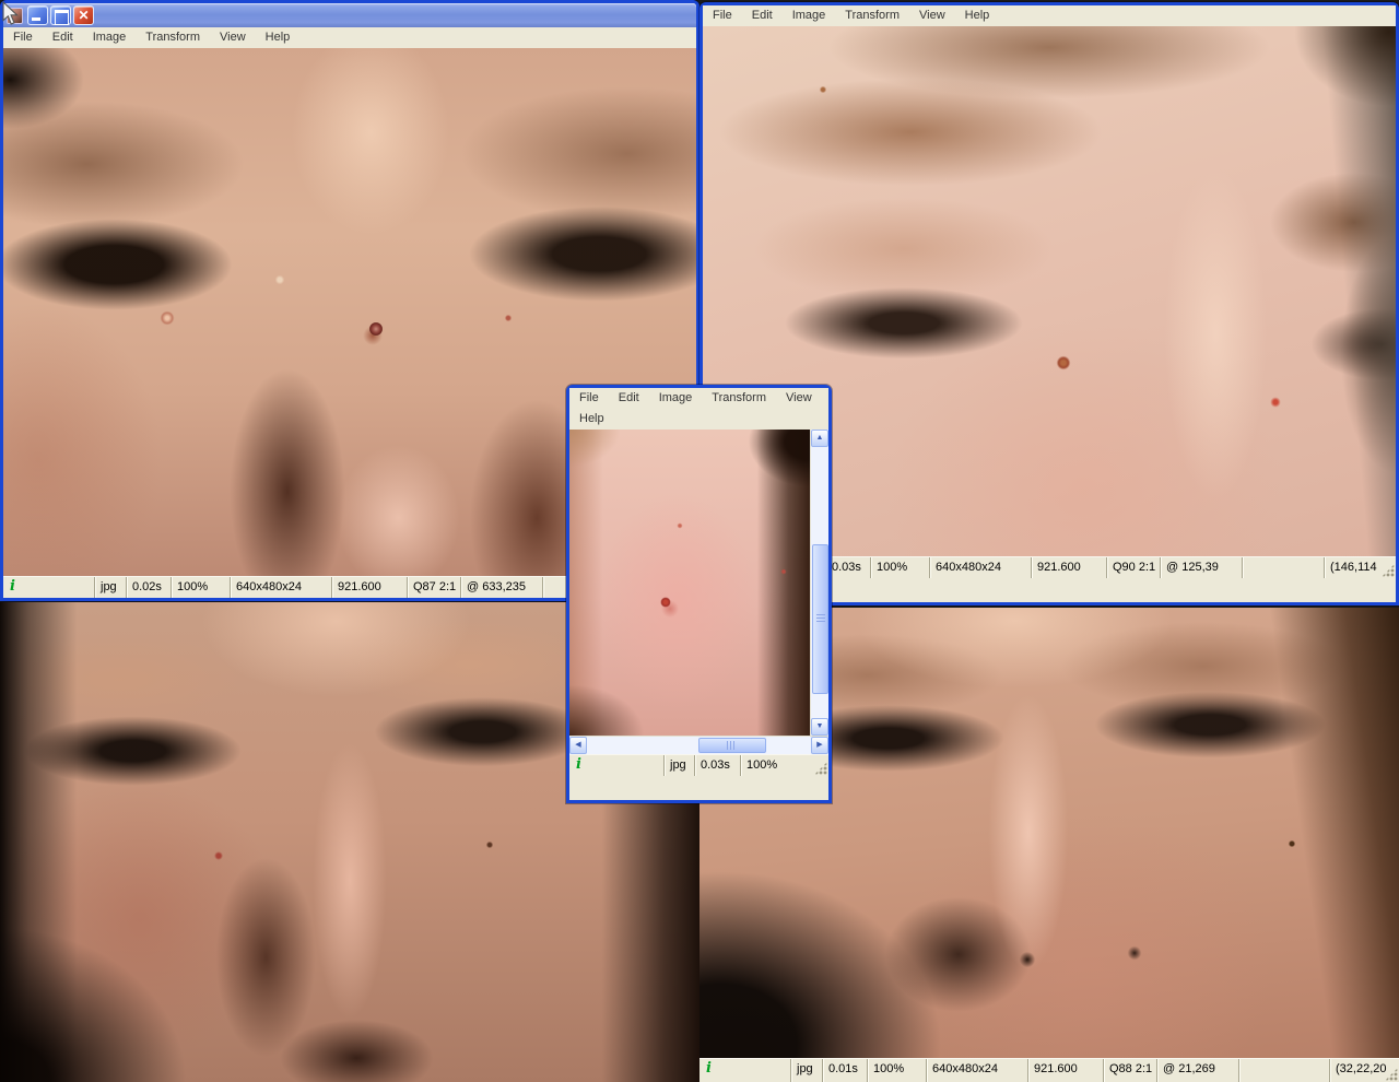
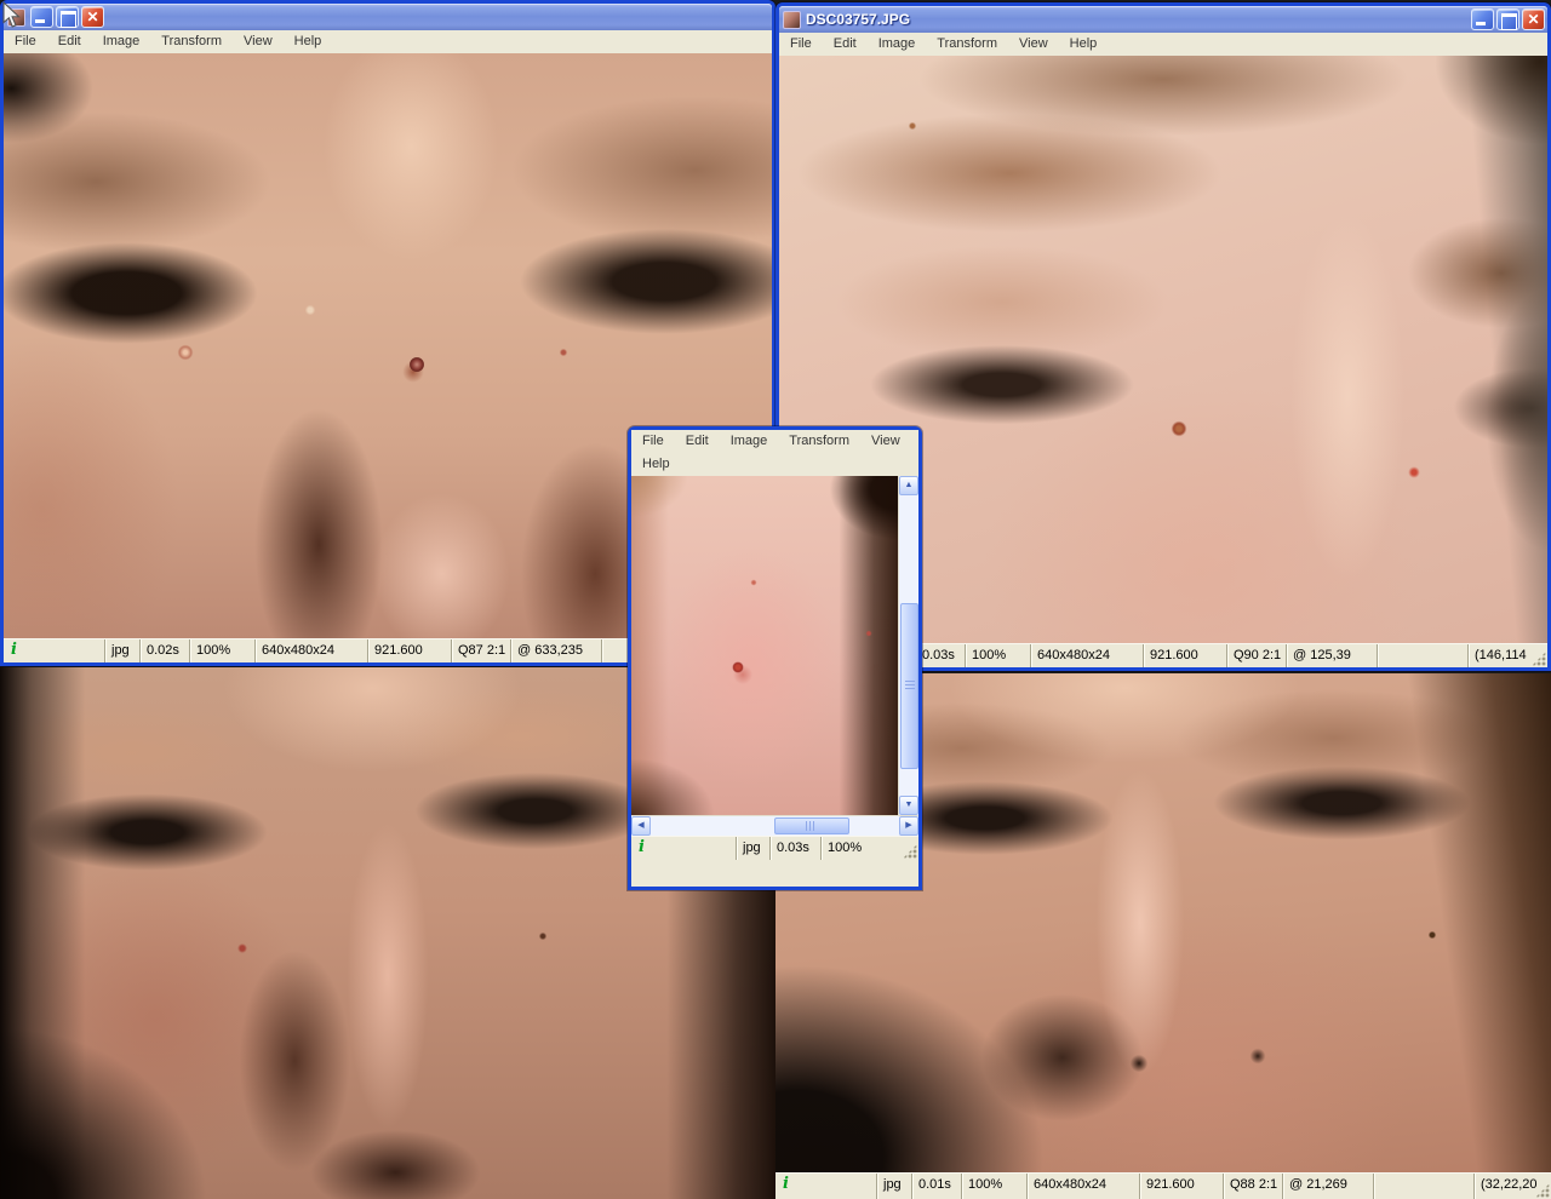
  i
  jpg
  0.01s
  100%
  640x480x24
  921.600
  Q88 2:1
  @ 21,269
  (32,22,20
  File
  Edit
  Image
  Transform
  View
  Help
  i
  jpg
  0.02s
  100%
  640x480x24
  921.600
  Q87 2:1
  @ 633,235
+ DSC03757.JPG
  File
  Edit
  Image
  Transform
  View
  Help
  0.03s
  100%
  640x480x24
  921.600
  Q90 2:1
  @ 125,39
  (146,114
  File
  Edit
  Image
  Transform
  View
  Help
  i
  jpg
  0.03s
  100%
